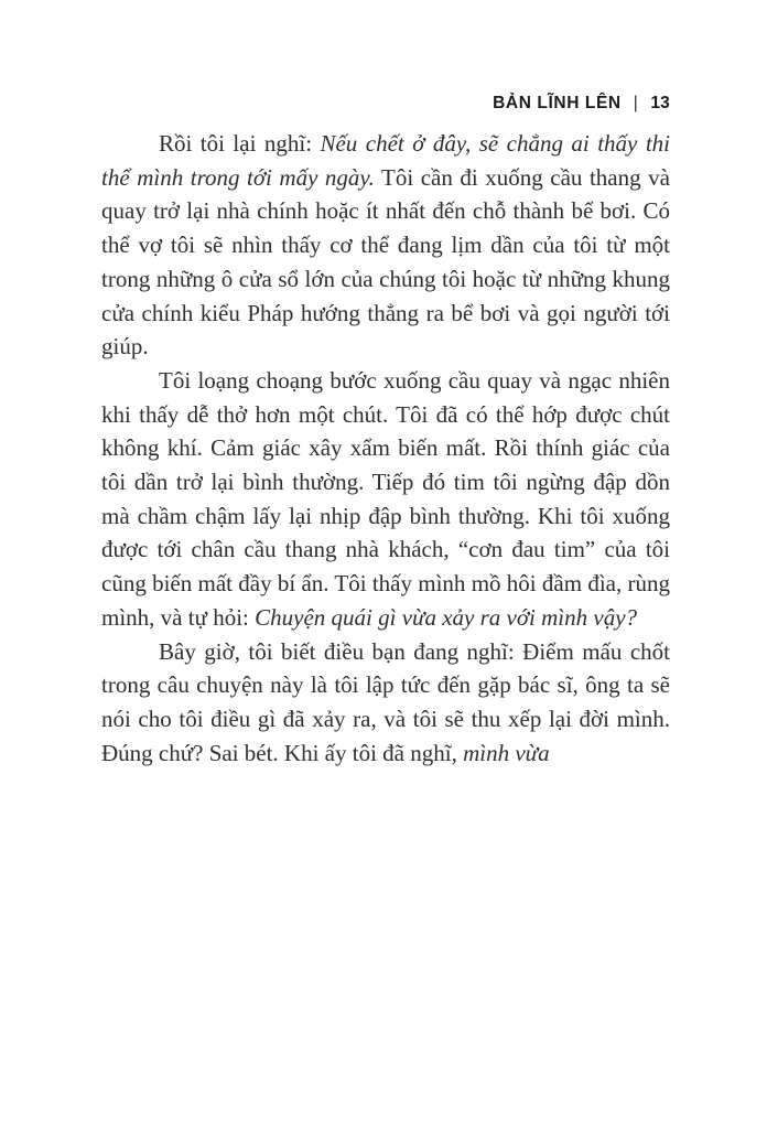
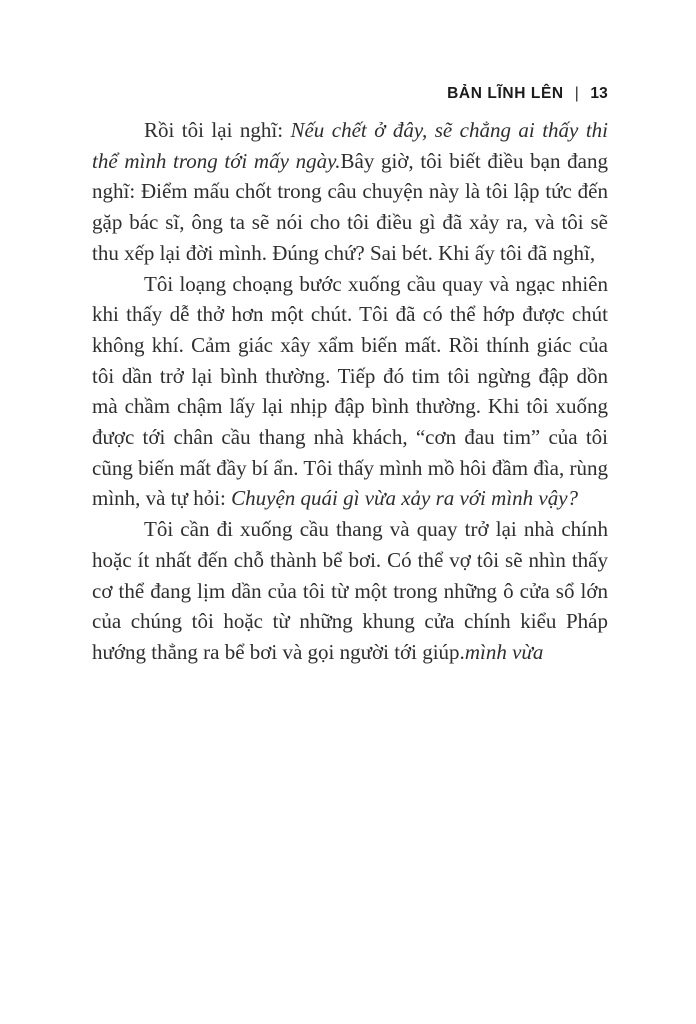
  BẢN LĨNH LÊN
  |
  13
- Rồi tôi lại nghĩ: Nếu chết ở đây, sẽ chẳng ai thấy thi thể mình trong tới mấy ngày. Tôi cần đi xuống cầu thang và quay trở lại nhà chính hoặc ít nhất đến chỗ thành bể bơi. Có thể vợ tôi sẽ nhìn thấy cơ thể đang lịm dần của tôi từ một trong những ô cửa sổ lớn của chúng tôi hoặc từ những khung cửa chính kiểu Pháp hướng thẳng ra bể bơi và gọi người tới giúp.
+ Rồi tôi lại nghĩ: Nếu chết ở đây, sẽ chẳng ai thấy thi thể mình trong tới mấy ngày.Bây giờ, tôi biết điều bạn đang nghĩ: Điểm mấu chốt trong câu chuyện này là tôi lập tức đến gặp bác sĩ, ông ta sẽ nói cho tôi điều gì đã xảy ra, và tôi sẽ thu xếp lại đời mình. Đúng chứ? Sai bét. Khi ấy tôi đã nghĩ,
  Tôi loạng choạng bước xuống cầu quay và ngạc nhiên khi thấy dễ thở hơn một chút. Tôi đã có thể hớp được chút không khí. Cảm giác xây xẩm biến mất. Rồi thính giác của tôi dần trở lại bình thường. Tiếp đó tim tôi ngừng đập dồn mà chầm chậm lấy lại nhịp đập bình thường. Khi tôi xuống được tới chân cầu thang nhà khách, “cơn đau tim” của tôi cũng biến mất đầy bí ẩn. Tôi thấy mình mồ hôi đầm đìa, rùng mình, và tự hỏi: Chuyện quái gì vừa xảy ra với mình vậy?
- Bây giờ, tôi biết điều bạn đang nghĩ: Điểm mấu chốt trong câu chuyện này là tôi lập tức đến gặp bác sĩ, ông ta sẽ nói cho tôi điều gì đã xảy ra, và tôi sẽ thu xếp lại đời mình. Đúng chứ? Sai bét. Khi ấy tôi đã nghĩ, mình vừa
+ Tôi cần đi xuống cầu thang và quay trở lại nhà chính hoặc ít nhất đến chỗ thành bể bơi. Có thể vợ tôi sẽ nhìn thấy cơ thể đang lịm dần của tôi từ một trong những ô cửa sổ lớn của chúng tôi hoặc từ những khung cửa chính kiểu Pháp hướng thẳng ra bể bơi và gọi người tới giúp.mình vừa
